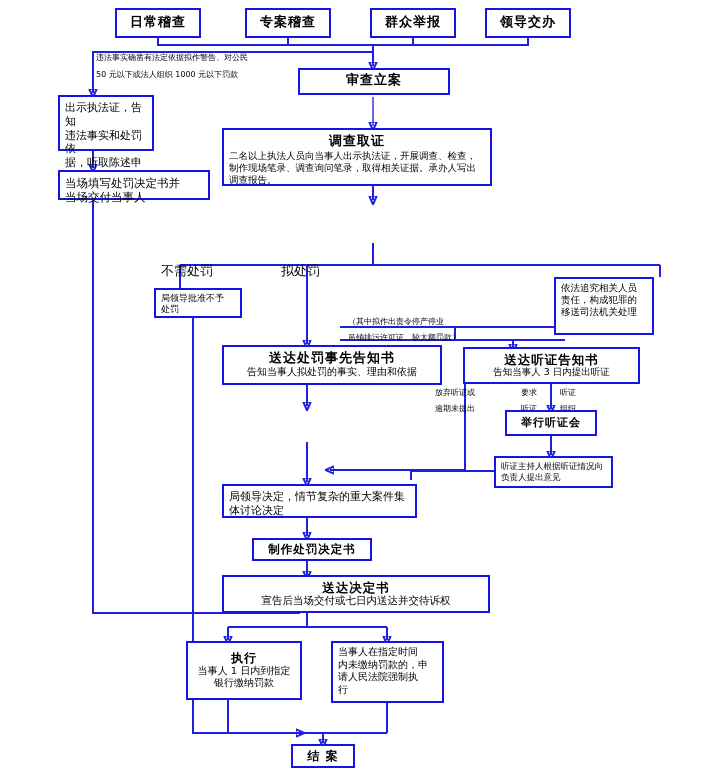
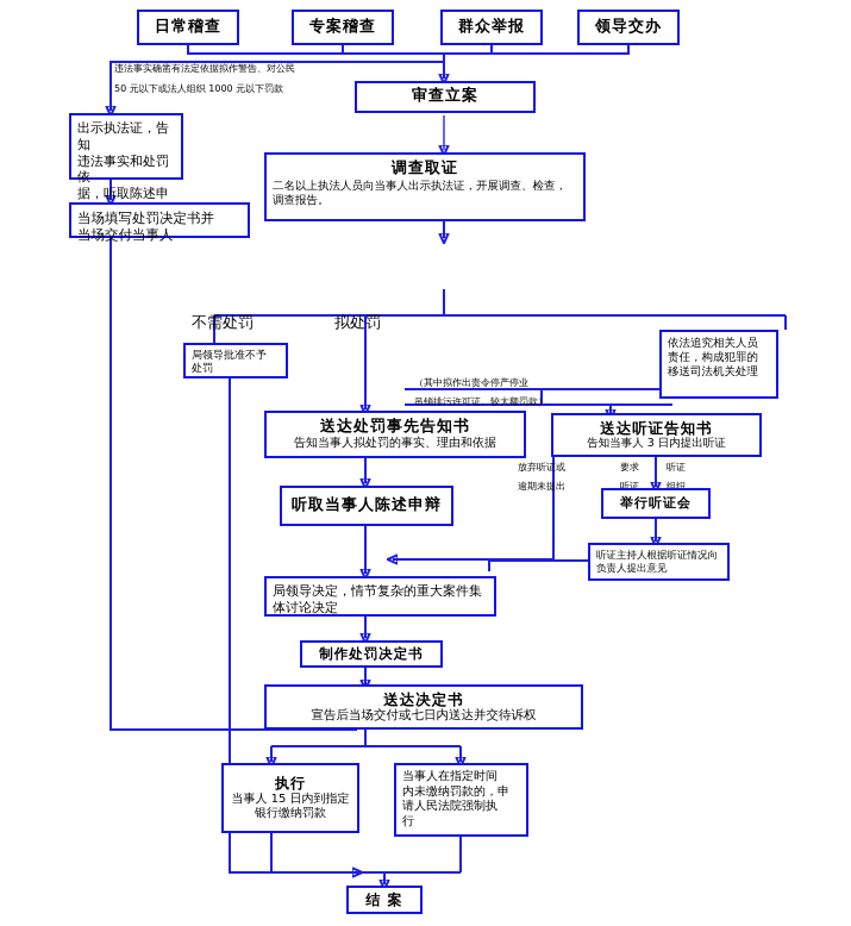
  日常稽查
  专案稽查
  群众举报
  领导交办
  违法事实确凿有法定依据拟作警告、对公民
  50 元以下或法人组织 1000 元以下罚款
  审查立案
  出示执法证，告知
  违法事实和处罚依
  据，听取陈述申
  当场填写处罚决定书并
  当场交付当事人
  调查取证
  二名以上执法人员向当事人出示执法证，开展调查、检查，
- 制作现场笔录、调查询问笔录，取得相关证据。承办人写出
  调查报告。
  不需处罚
  拟处罚
  局领导批准不予
  处罚
  依法追究相关人员
  责任，构成犯罪的
  移送司法机关处理
  （其中拟作出责令停产停业
  吊销排污许可证、较大额罚款）
  送达处罚事先告知书
  告知当事人拟处罚的事实、理由和依据
  送达听证告知书
  告知当事人 3 日内提出听证
  放弃听证或
  逾期未提出
  要求
  听证
  听证
  组织
+ 听取当事人陈述申辩
  举行听证会
  听证主持人根据听证情况向
  负责人提出意见
  局领导决定，情节复杂的重大案件集
  体讨论决定
  制作处罚决定书
  送达决定书
  宣告后当场交付或七日内送达并交待诉权
  执行
- 当事人 1 日内到指定
+ 当事人 15 日内到指定
  银行缴纳罚款
  当事人在指定时间
  内未缴纳罚款的，申
  请人民法院强制执
  行
  结 案
